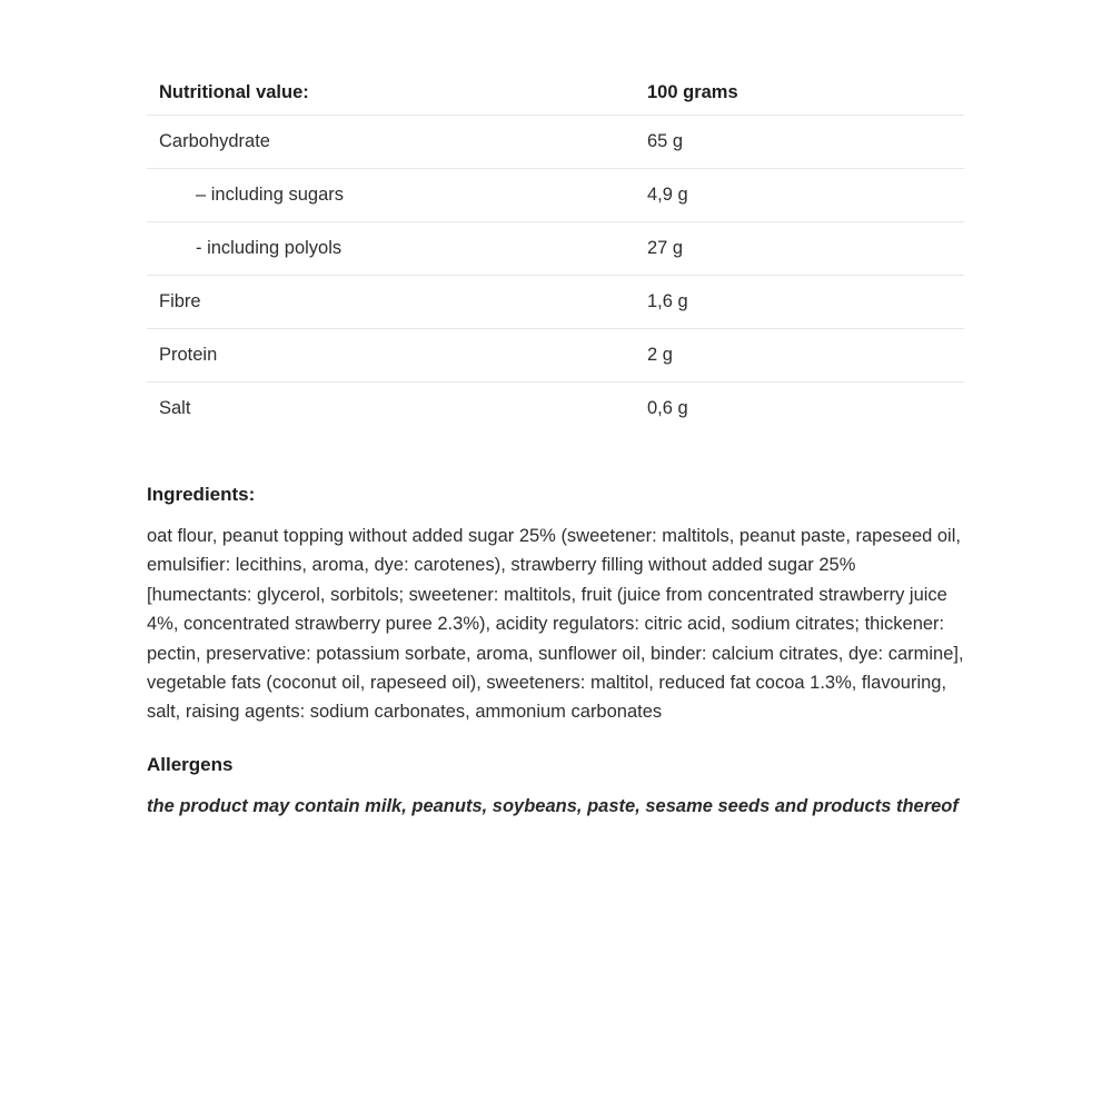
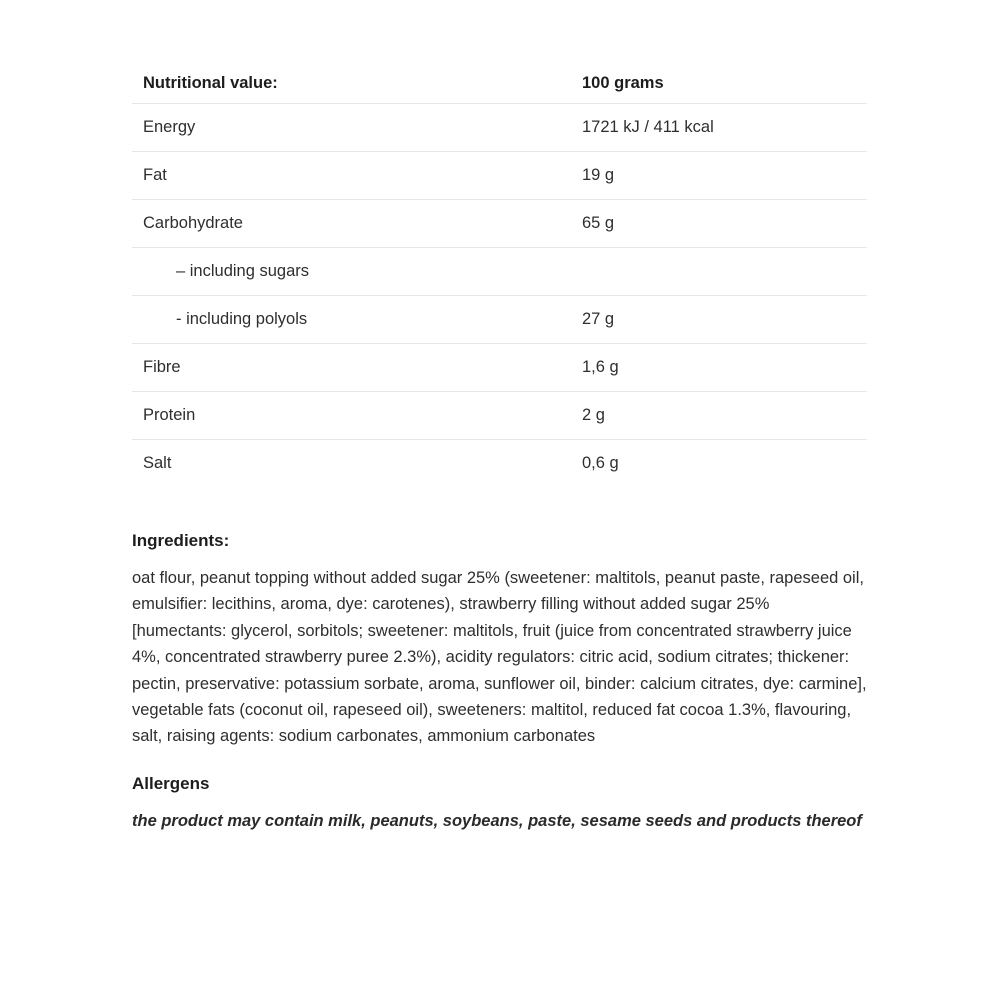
  Nutritional value:
  100 grams
+ Energy
+ 1721 kJ / 411 kcal
+ Fat
+ 19 g
  Carbohydrate
  65 g
  – including sugars
- 4,9 g
  - including polyols
  27 g
  Fibre
  1,6 g
  Protein
  2 g
  Salt
  0,6 g
  Ingredients:
  oat flour, peanut topping without added sugar 25% (sweetener: maltitols, peanut paste, rapeseed oil, emulsifier: lecithins, aroma, dye: carotenes), strawberry filling without added sugar 25% [humectants: glycerol, sorbitols; sweetener: maltitols, fruit (juice from concentrated strawberry juice 4%, concentrated strawberry puree 2.3%), acidity regulators: citric acid, sodium citrates; thickener: pectin, preservative: potassium sorbate, aroma, sunflower oil, binder: calcium citrates, dye: carmine], vegetable fats (coconut oil, rapeseed oil), sweeteners: maltitol, reduced fat cocoa 1.3%, flavouring, salt, raising agents: sodium carbonates, ammonium carbonates
  Allergens
  the product may contain milk, peanuts, soybeans, paste, sesame seeds and products thereof
